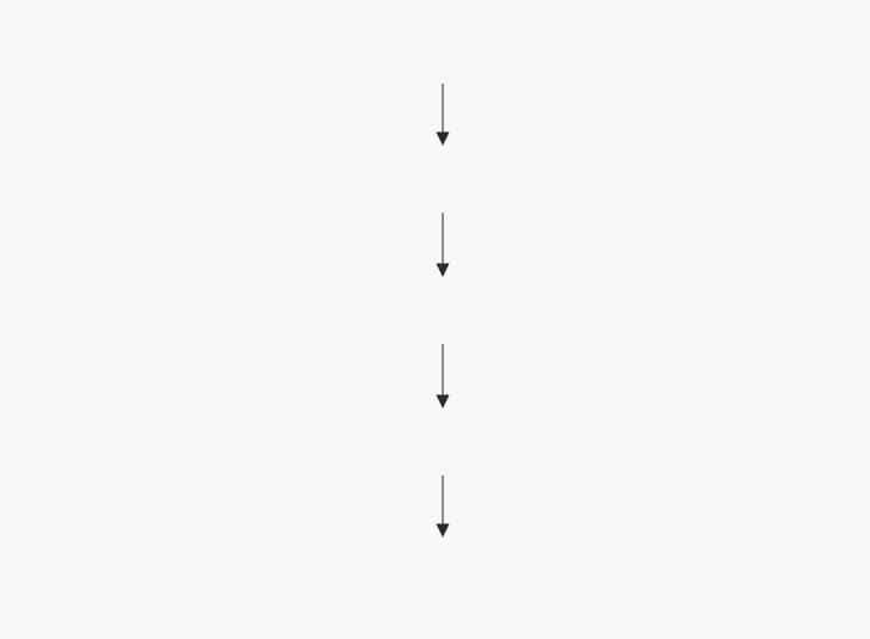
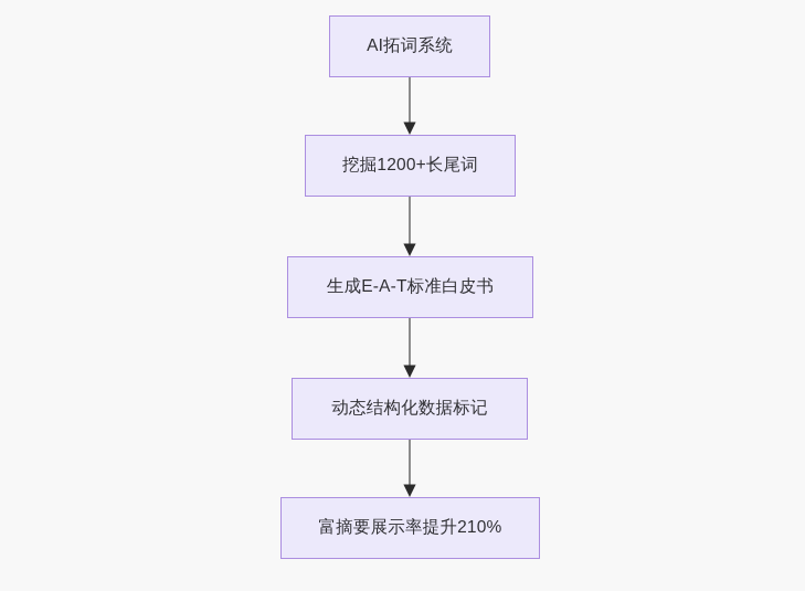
+ AI拓词系统
+ 挖掘1200+长尾词
+ 生成E-A-T标准白皮书
+ 动态结构化数据标记
+ 富摘要展示率提升210%
